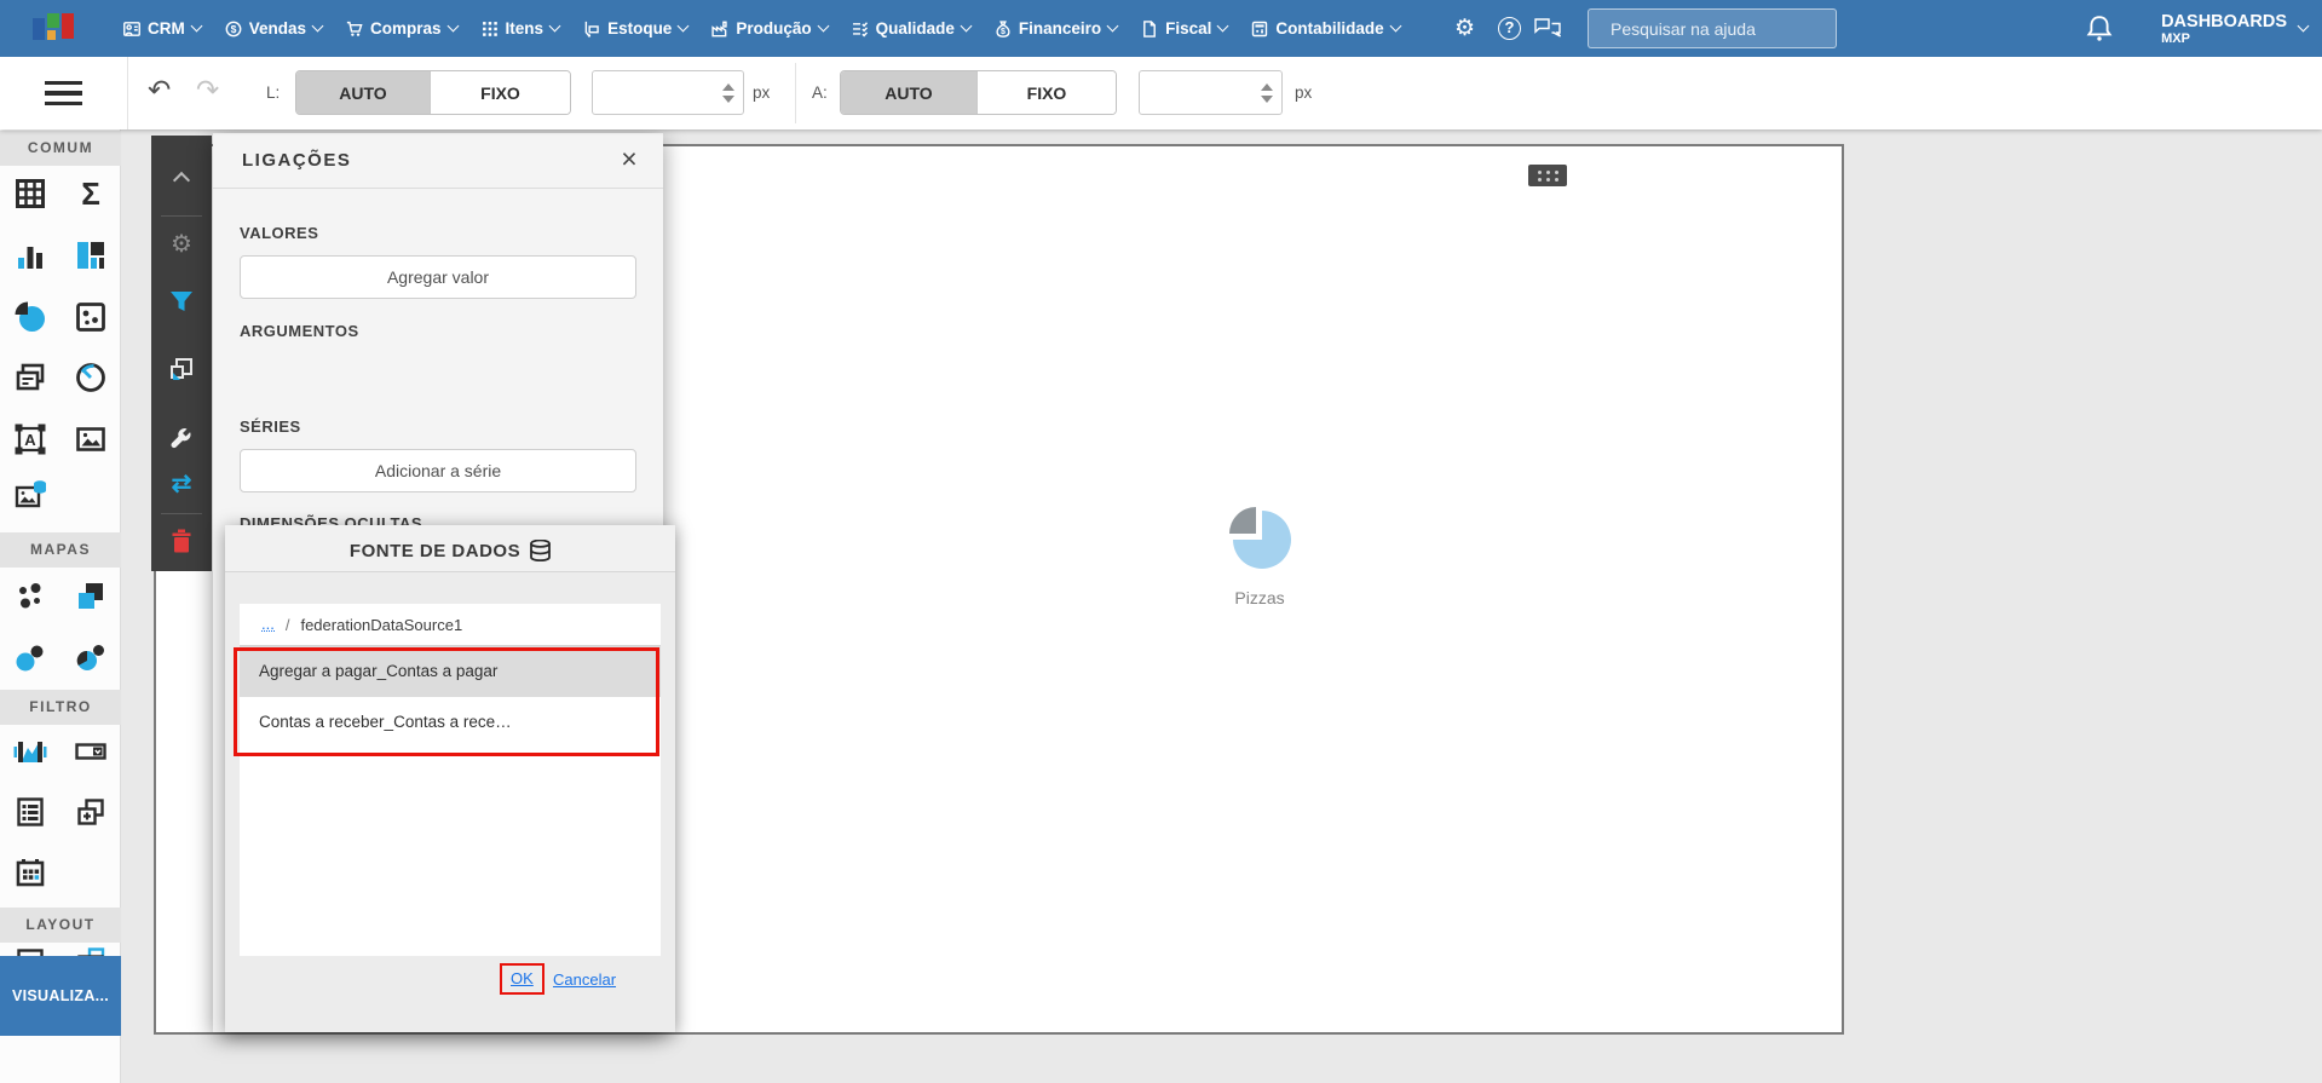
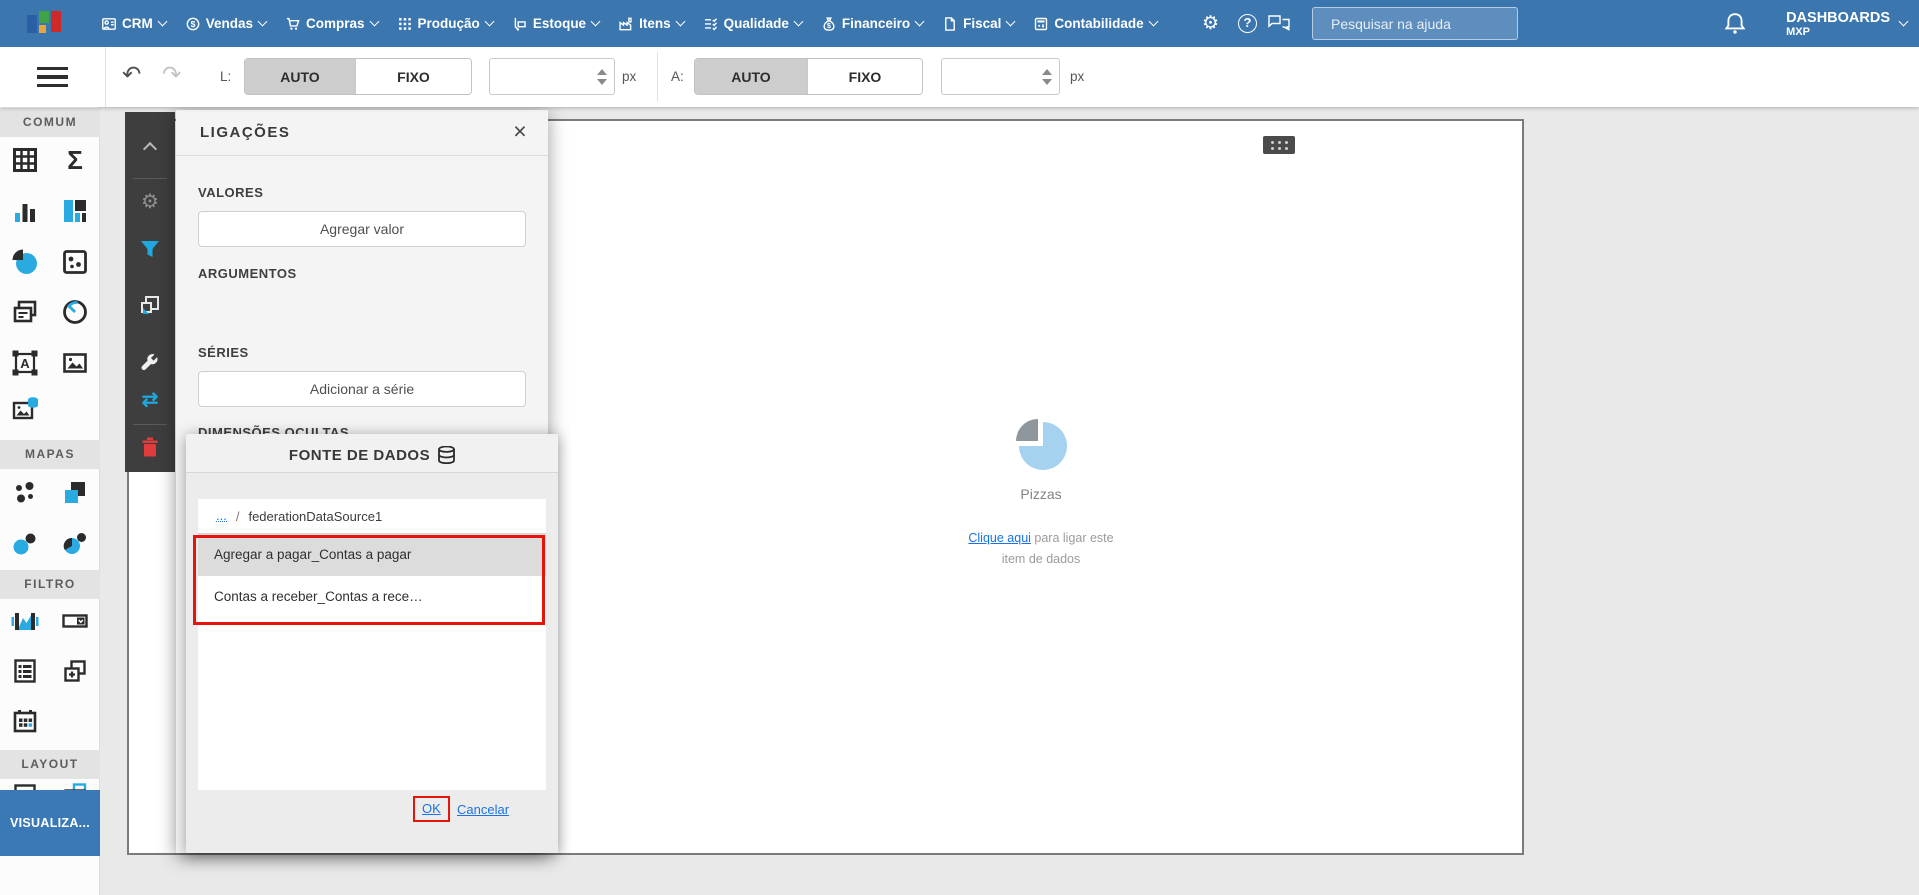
  Pizzas
+ Clique aqui para ligar este
+ item de dados
  ⚙
  ⇄
  CRM
  $
  Vendas
  Compras
- Itens
+ Produção
  Estoque
- Produção
+ Itens
  Qualidade
  Financeiro
  Fiscal
  Contabilidade
  ⚙
  ?
  Pesquisar na ajuda
  DASHBOARDS
  MXP
  ↶
  ↷
  L:
  AUTO
  FIXO
  px
  A:
  AUTO
  FIXO
  px
  COMUM
  Σ
  A
  MAPAS
  FILTRO
  LAYOUT
  VISUALIZA...
  LIGAÇÕES
  ×
  VALORES
  Agregar valor
  ARGUMENTOS
  SÉRIES
  Adicionar a série
  DIMENSÕES OCULTAS
  FONTE DE DADOS
  ...
  /
  federationDataSource1
  Agregar a pagar_Contas a pagar
  Contas a receber_Contas a rece…
  OK
  Cancelar
